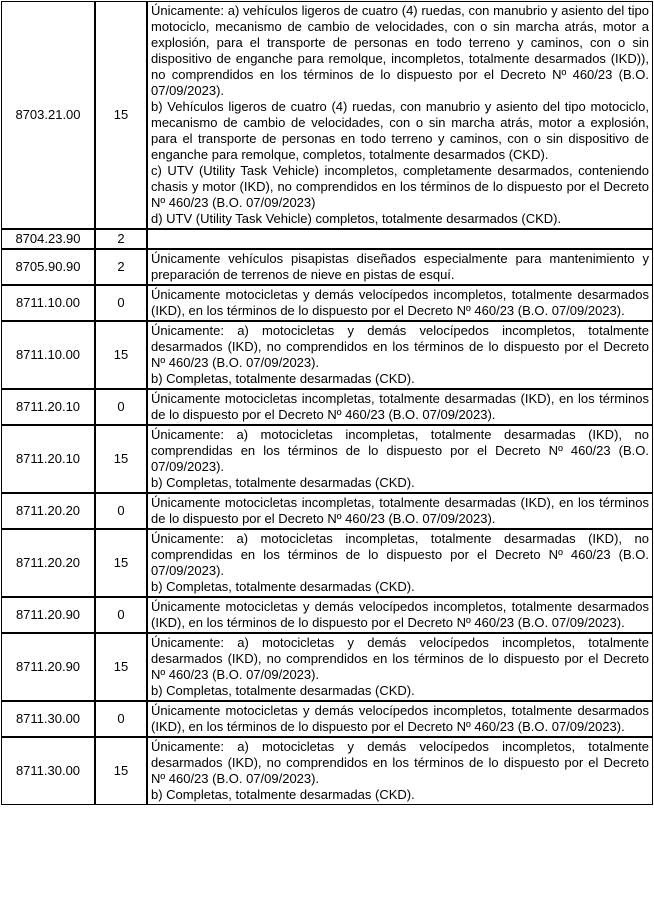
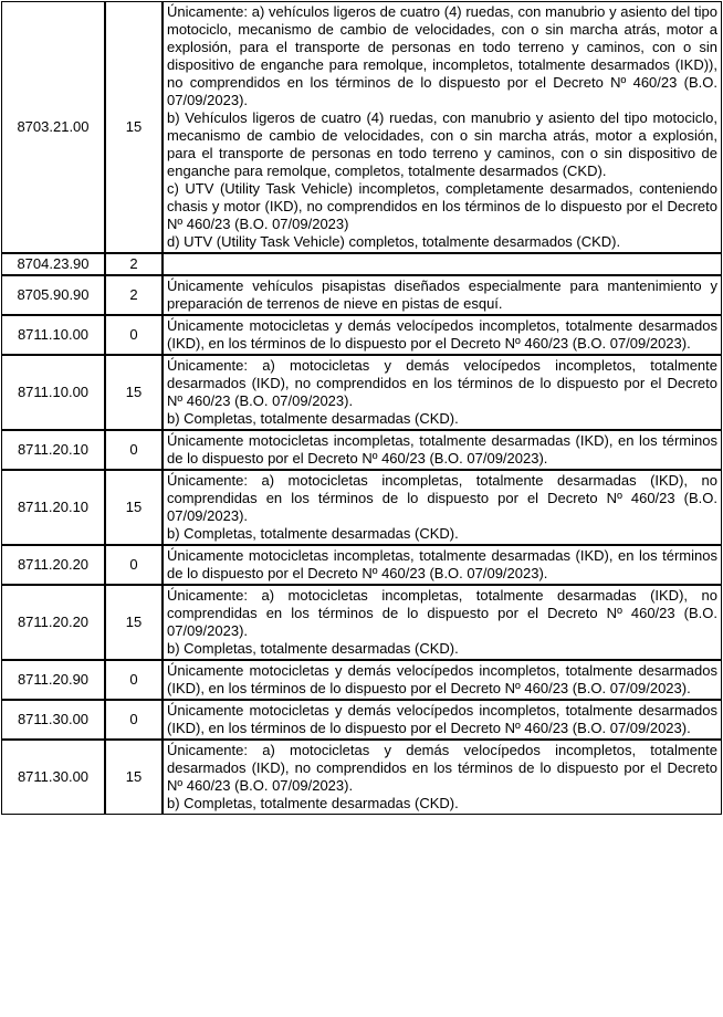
  8703.21.00	15	Únicamente: a) vehículos ligeros de cuatro (4) ruedas, con manubrio y asiento del tipo motociclo, mecanismo de cambio de velocidades, con o sin marcha atrás, motor a explosión, para el transporte de personas en todo terreno y caminos, con o sin dispositivo de enganche para remolque, incompletos, totalmente desarmados (IKD)), no comprendidos en los términos de lo dispuesto por el Decreto Nº 460/23 (B.O. 07/09/2023).b) Vehículos ligeros de cuatro (4) ruedas, con manubrio y asiento del tipo motociclo, mecanismo de cambio de velocidades, con o sin marcha atrás, motor a explosión, para el transporte de personas en todo terreno y caminos, con o sin dispositivo de enganche para remolque, completos, totalmente desarmados (CKD).c) UTV (Utility Task Vehicle) incompletos, completamente desarmados, conteniendo chasis y motor (IKD), no comprendidos en los términos de lo dispuesto por el Decreto Nº 460/23 (B.O. 07/09/2023)d) UTV (Utility Task Vehicle) completos, totalmente desarmados (CKD).
  8704.23.90	2
  8705.90.90	2	Únicamente vehículos pisapistas diseñados especialmente para mantenimiento y preparación de terrenos de nieve en pistas de esquí.
  8711.10.00	0	Únicamente motocicletas y demás velocípedos incompletos, totalmente desarmados (IKD), en los términos de lo dispuesto por el Decreto Nº 460/23 (B.O. 07/09/2023).
  8711.10.00	15	Únicamente: a) motocicletas y demás velocípedos incompletos, totalmente desarmados (IKD), no comprendidos en los términos de lo dispuesto por el Decreto Nº 460/23 (B.O. 07/09/2023).b) Completas, totalmente desarmadas (CKD).
  8711.20.10	0	Únicamente motocicletas incompletas, totalmente desarmadas (IKD), en los términos de lo dispuesto por el Decreto Nº 460/23 (B.O. 07/09/2023).
  8711.20.10	15	Únicamente: a) motocicletas incompletas, totalmente desarmadas (IKD), no comprendidas en los términos de lo dispuesto por el Decreto Nº 460/23 (B.O. 07/09/2023).b) Completas, totalmente desarmadas (CKD).
  8711.20.20	0	Únicamente motocicletas incompletas, totalmente desarmadas (IKD), en los términos de lo dispuesto por el Decreto Nº 460/23 (B.O. 07/09/2023).
  8711.20.20	15	Únicamente: a) motocicletas incompletas, totalmente desarmadas (IKD), no comprendidas en los términos de lo dispuesto por el Decreto Nº 460/23 (B.O. 07/09/2023).b) Completas, totalmente desarmadas (CKD).
  8711.20.90	0	Únicamente motocicletas y demás velocípedos incompletos, totalmente desarmados (IKD), en los términos de lo dispuesto por el Decreto Nº 460/23 (B.O. 07/09/2023).
- 8711.20.90	15	Únicamente: a) motocicletas y demás velocípedos incompletos, totalmente desarmados (IKD), no comprendidos en los términos de lo dispuesto por el Decreto Nº 460/23 (B.O. 07/09/2023).b) Completas, totalmente desarmadas (CKD).
  8711.30.00	0	Únicamente motocicletas y demás velocípedos incompletos, totalmente desarmados (IKD), en los términos de lo dispuesto por el Decreto Nº 460/23 (B.O. 07/09/2023).
  8711.30.00	15	Únicamente: a) motocicletas y demás velocípedos incompletos, totalmente desarmados (IKD), no comprendidos en los términos de lo dispuesto por el Decreto Nº 460/23 (B.O. 07/09/2023).b) Completas, totalmente desarmadas (CKD).
